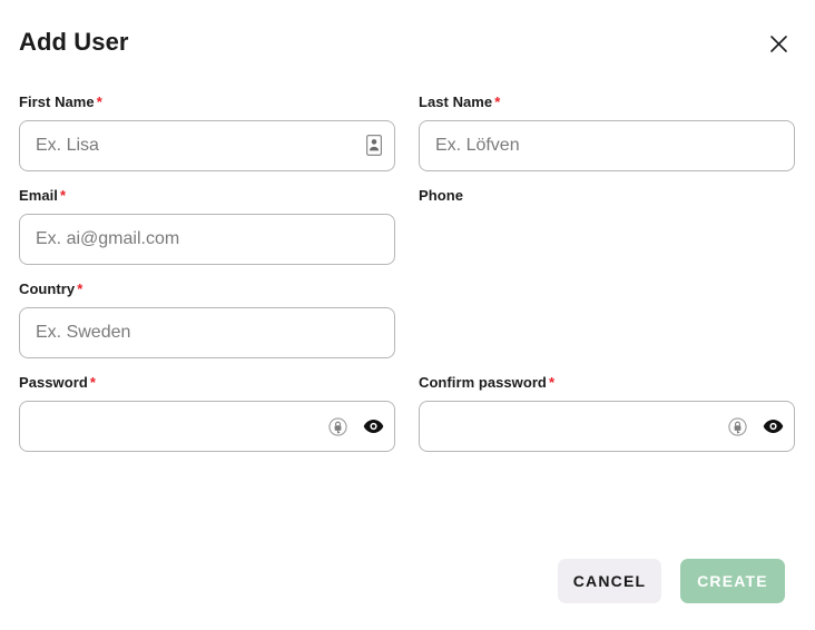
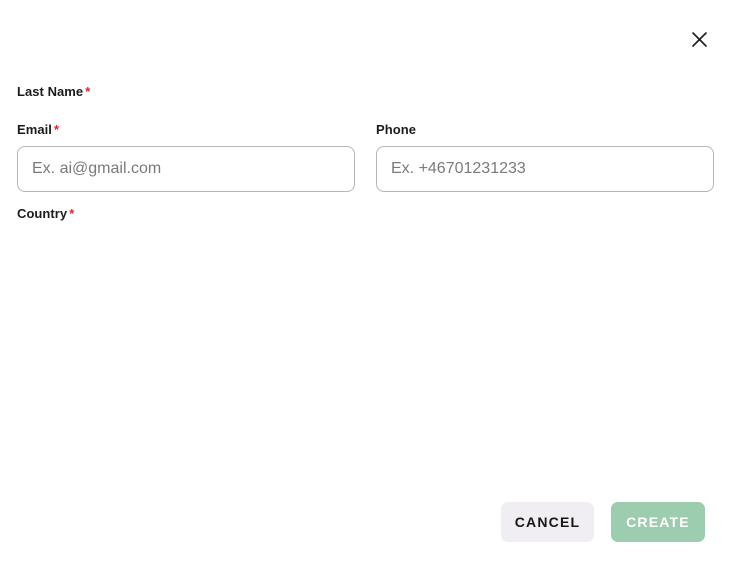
- Add User
- First Name *
- Ex. Lisa
  Last Name *
- Ex. Löfven
  Email *
  Ex. ai@gmail.com
  Phone
+ Ex. +46701231233
  Country *
- Ex. Sweden
- Password *
- Confirm password *
  CANCEL
  CREATE
